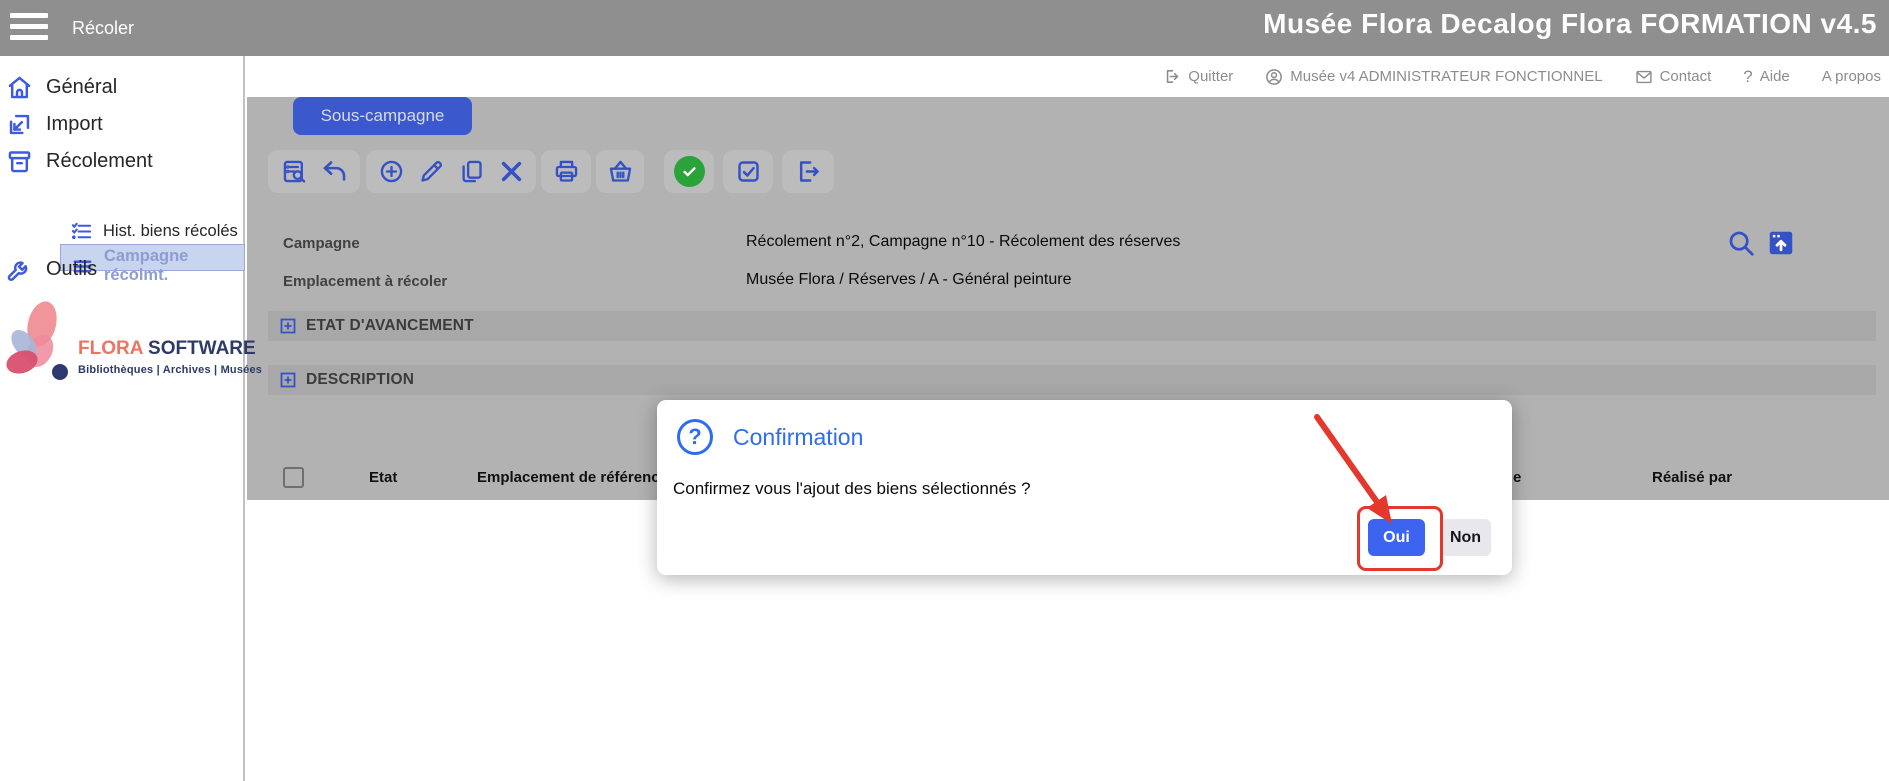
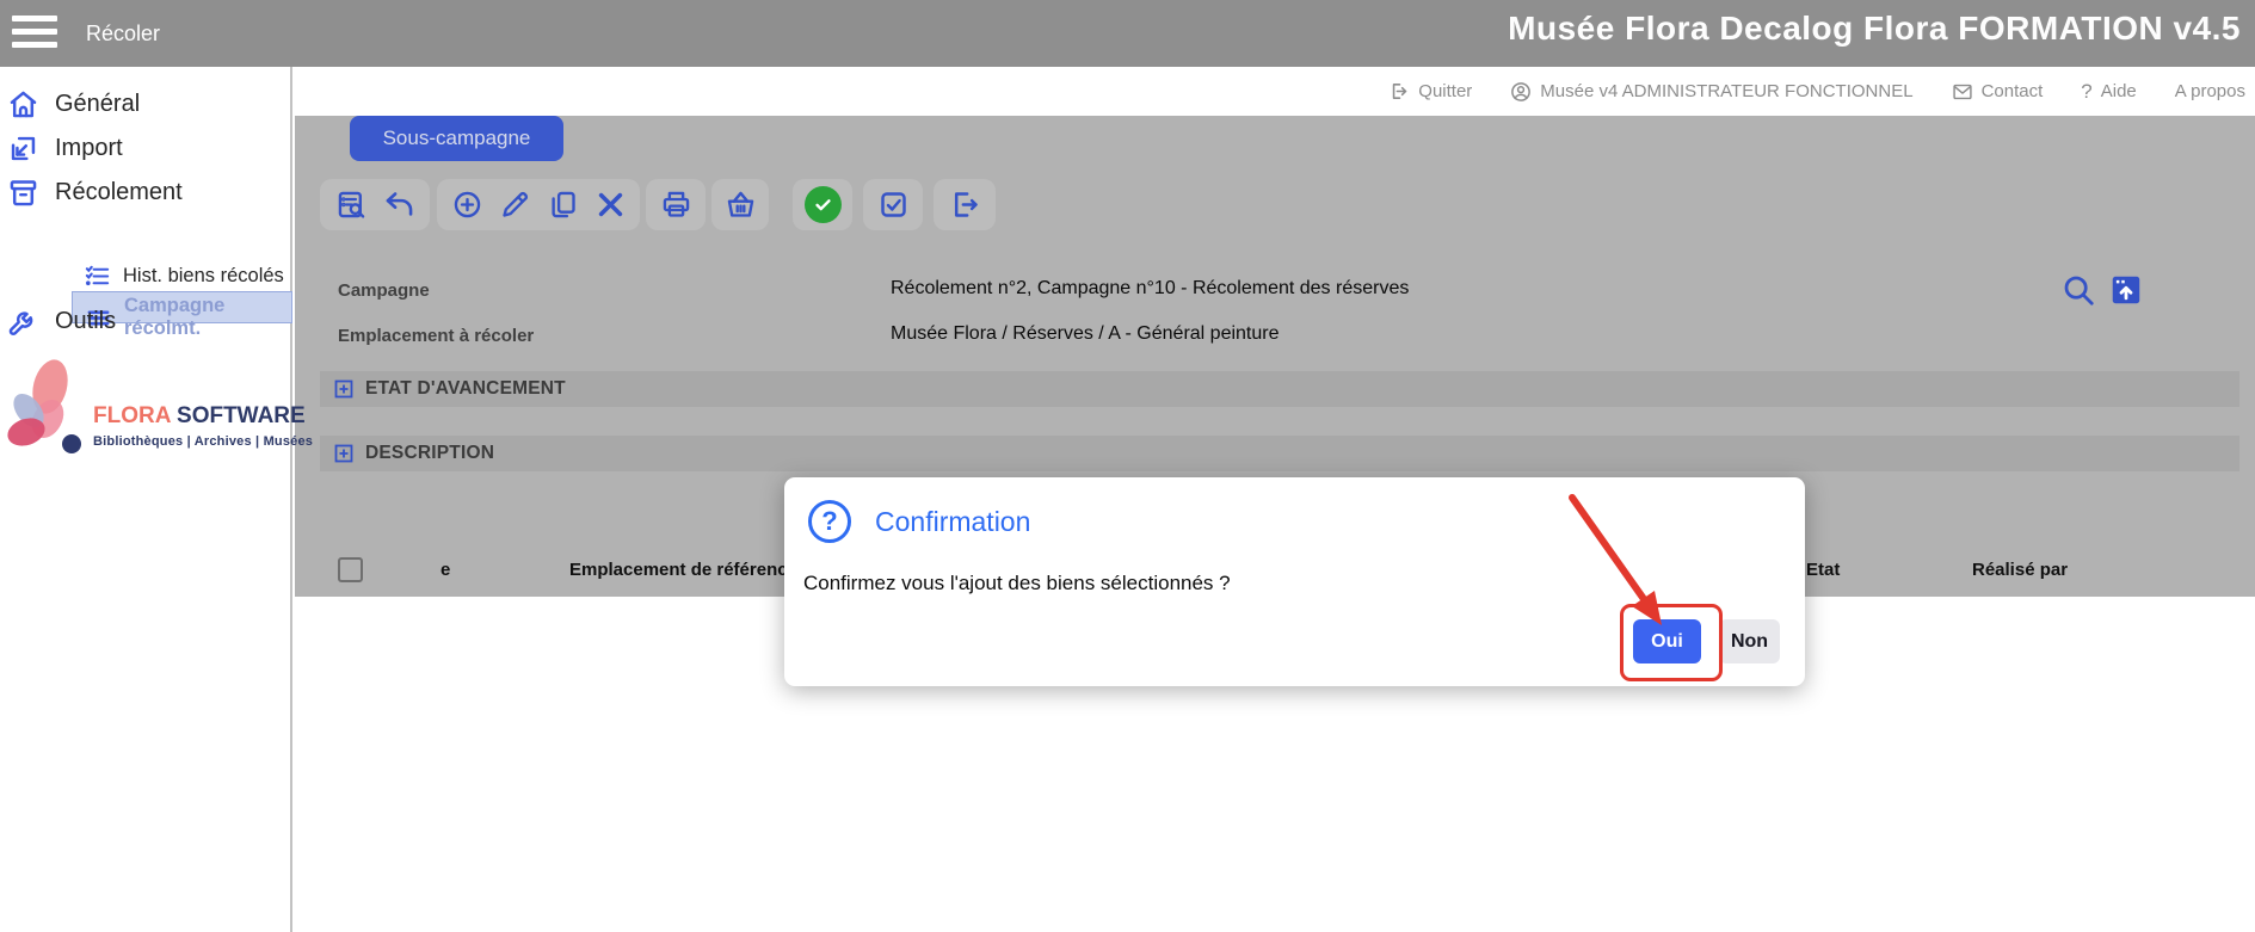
  Récoler
  Musée Flora Decalog Flora FORMATION v4.5
  Quitter
  Musée v4 ADMINISTRATEUR FONCTIONNEL
  Contact
  ?
  Aide
  A propos
  Général
  Import
  Récolement
  Campagne récolmt.
  Hist. biens récolés
  Outils
  FLORA SOFTWARE
  Bibliothèques | Archives | Musées
  Sous-campagne
  Campagne
  Récolement n°2, Campagne n°10 - Récolement des réserves
  Emplacement à récoler
  Musée Flora / Réserves / A - Général peinture
  ETAT D'AVANCEMENT
  DESCRIPTION
- Etat
+ e
  Emplacement de référenc
- e
+ Etat
  Réalisé par
  ?
  Confirmation
  Confirmez vous l'ajout des biens sélectionnés ?
  Oui
  Non
